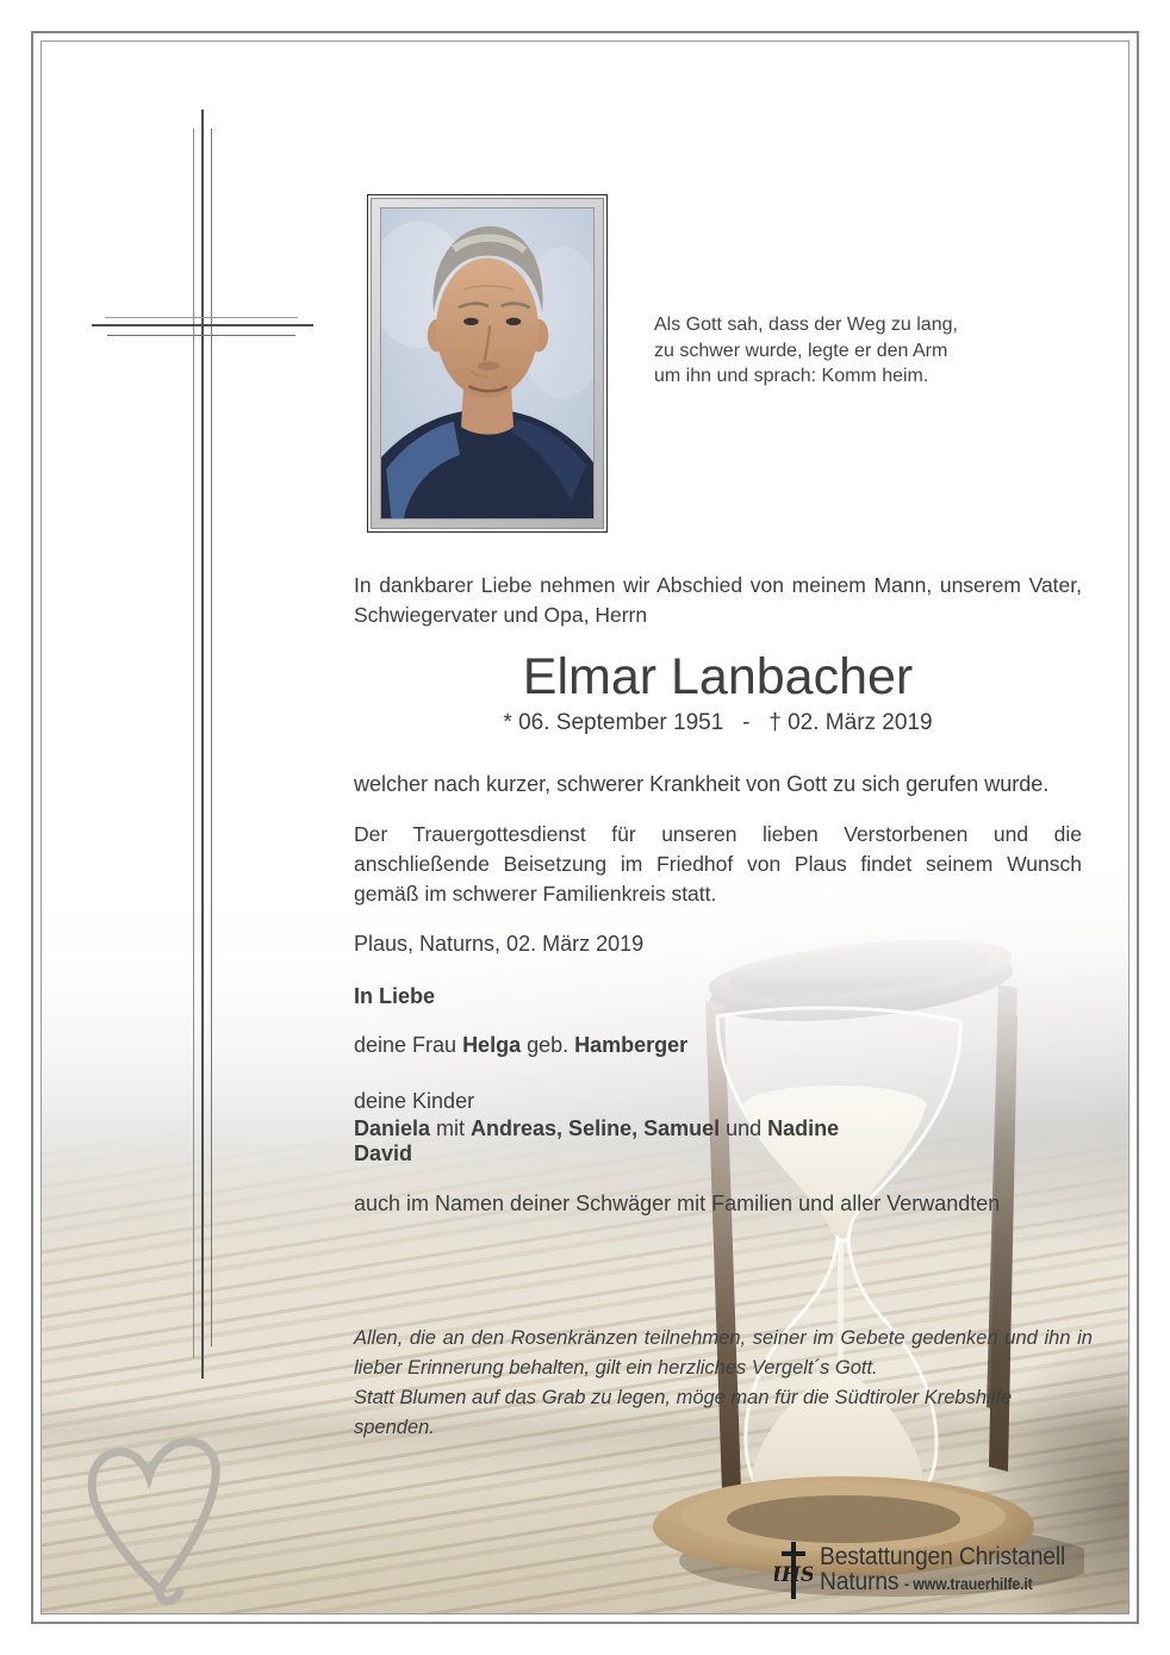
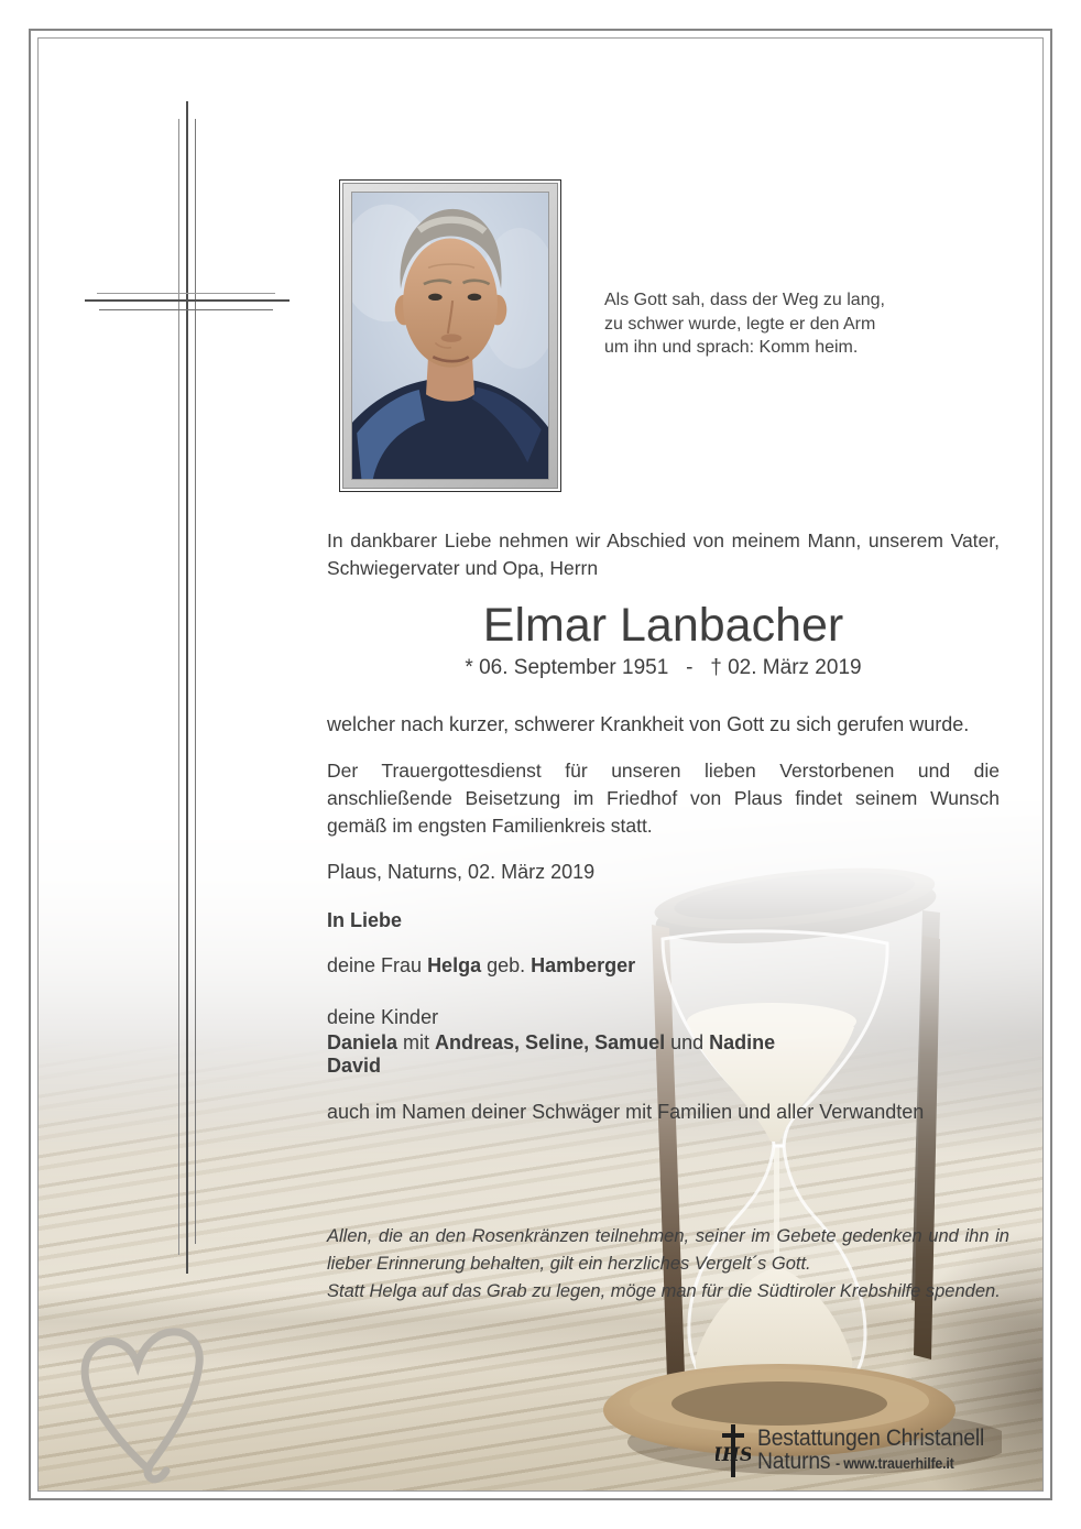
  Als Gott sah, dass der Weg zu lang,
  zu schwer wurde, legte er den Arm
  um ihn und sprach: Komm heim.
  In dankbarer Liebe nehmen wir Abschied von meinem Mann, unserem Vater, Schwiegervater und Opa, Herrn
  Elmar Lanbacher
  * 06. September 1951 - † 02. März 2019
  welcher nach kurzer, schwerer Krankheit von Gott zu sich gerufen wurde.
- Der Trauergottesdienst für unseren lieben Verstorbenen und die anschließende Beisetzung im Friedhof von Plaus findet seinem Wunsch gemäß im schwerer Familienkreis statt.
+ Der Trauergottesdienst für unseren lieben Verstorbenen und die anschließende Beisetzung im Friedhof von Plaus findet seinem Wunsch gemäß im engsten Familienkreis statt.
  Plaus, Naturns, 02. März 2019
  In Liebe
  deine Frau Helga geb. Hamberger
  deine Kinder
  Daniela mit Andreas, Seline, Samuel und Nadine
  David
  auch im Namen deiner Schwäger mit Familien und aller Verwandten
  Allen, die an den Rosenkränzen teilnehmen, seiner im Gebete gedenken und ihn in lieber Erinnerung behalten, gilt ein herzliches Vergelt´s Gott.
- Statt Blumen auf das Grab zu legen, möge man für die Südtiroler Krebshilfe spenden.
+ Statt Helga auf das Grab zu legen, möge man für die Südtiroler Krebshilfe spenden.
  IHS
  Bestattungen Christanell
  Naturns
  - www.trauerhilfe.it
